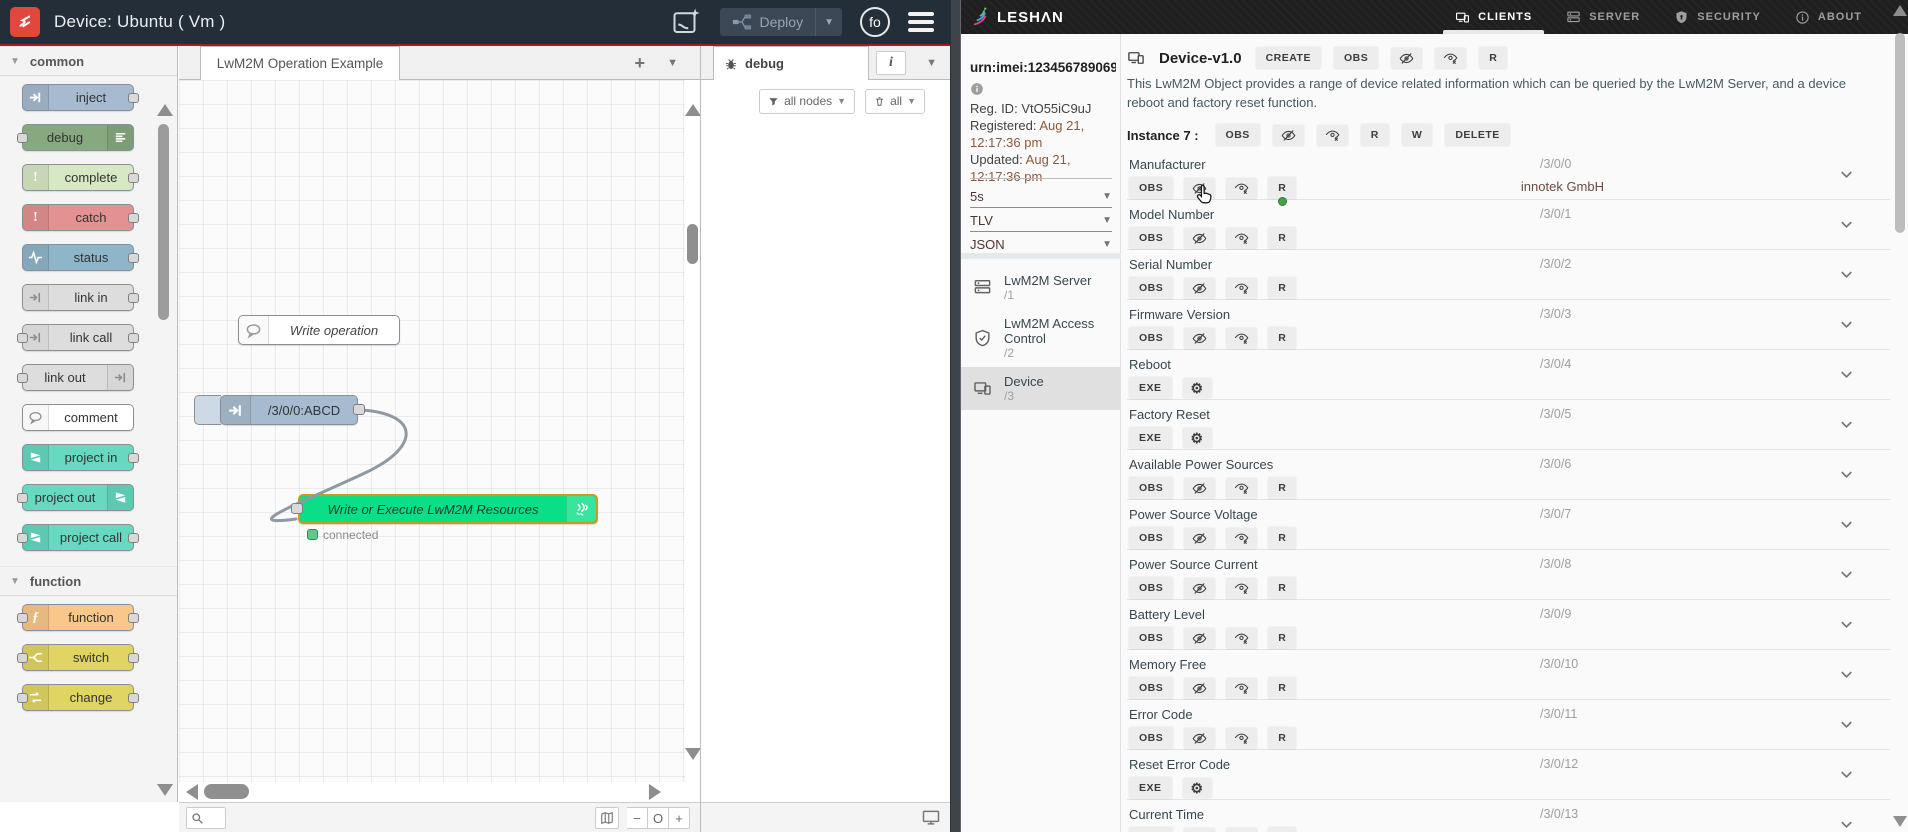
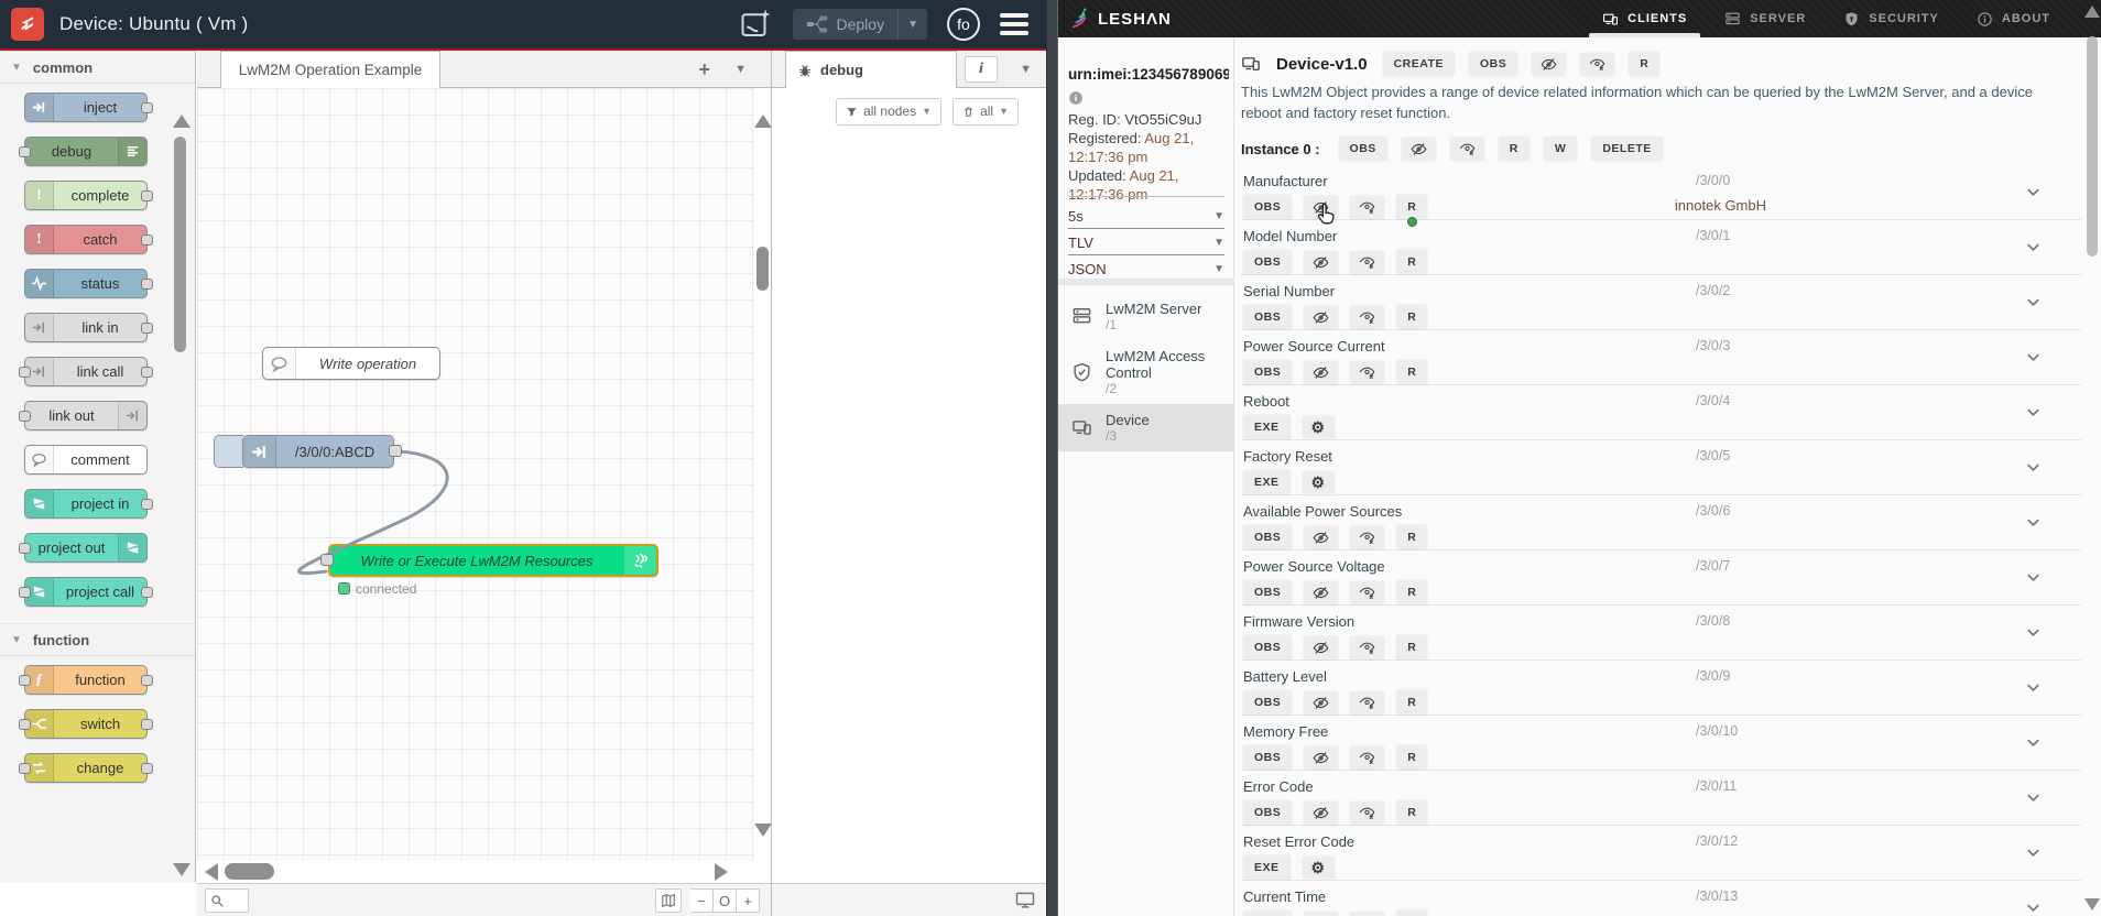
  Device: Ubuntu ( Vm )
  Deploy
  ▼
  fo
  ▼
  common
  inject
  debug
  !
  complete
  !
  catch
  status
  link in
  link call
  link out
  comment
  project in
  project out
  project call
  ▼
  function
  ƒ
  function
  switch
  change
  LwM2M Operation Example
  +
  ▼
  −
  O
  +
  Write operation
  /3/0/0:ABCD
  Write or Execute LwM2M Resources
  connected
  debug
  i
  ▼
  all nodes
  ▼
  all
  ▼
  LESHΛN
  CLIENTS
  SERVER
  SECURITY
  ABOUT
  urn:imei:123456789069
  Reg. ID: VtO55iC9uJ
  Registered: Aug 21, 12:17:36 pm
  Updated: Aug 21, 12:17:36 pm
  5s
  ▼
  TLV
  ▼
  JSON
  ▼
  LwM2M Server
  /1
  LwM2M Access Control
  /2
  Device
  /3
  Device-v1.0
  CREATE
  OBS
  R
  This LwM2M Object provides a range of device related information which can be queried by the LwM2M Server, and a device reboot and factory reset function.
- Instance 7 :
+ Instance 0 :
  OBS
  R
  W
  DELETE
  Manufacturer
  /3/0/0
  OBS
  R
  innotek GmbH
  Model Number
  /3/0/1
  OBS
  R
  Serial Number
  /3/0/2
  OBS
  R
- Firmware Version
+ Power Source Current
  /3/0/3
  OBS
  R
  Reboot
  /3/0/4
  EXE
  ⚙
  Factory Reset
  /3/0/5
  EXE
  ⚙
  Available Power Sources
  /3/0/6
  OBS
  R
  Power Source Voltage
  /3/0/7
  OBS
  R
- Power Source Current
+ Firmware Version
  /3/0/8
  OBS
  R
  Battery Level
  /3/0/9
  OBS
  R
  Memory Free
  /3/0/10
  OBS
  R
  Error Code
  /3/0/11
  OBS
  R
  Reset Error Code
  /3/0/12
  EXE
  ⚙
  Current Time
  /3/0/13
